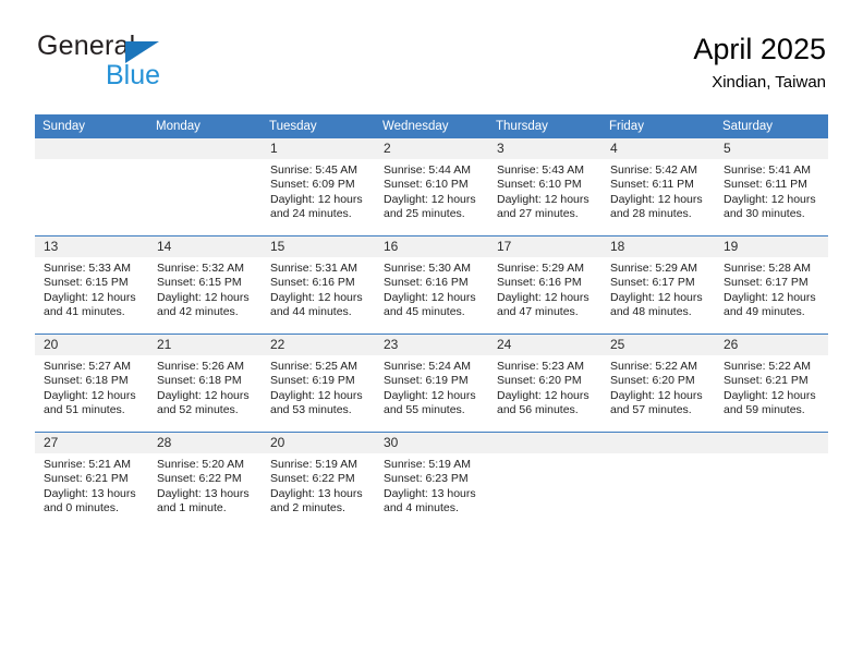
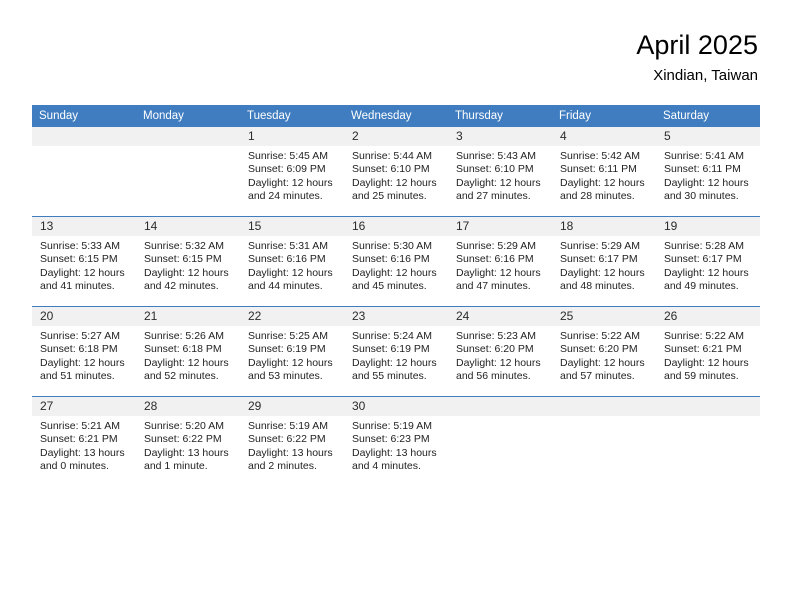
- General
- Blue
  April 2025
  Xindian, Taiwan
  Sunday	Monday	Tuesday	Wednesday	Thursday	Friday	Saturday
  		1Sunrise: 5:45 AMSunset: 6:09 PMDaylight: 12 hours and 24 minutes.	2Sunrise: 5:44 AMSunset: 6:10 PMDaylight: 12 hours and 25 minutes.	3Sunrise: 5:43 AMSunset: 6:10 PMDaylight: 12 hours and 27 minutes.	4Sunrise: 5:42 AMSunset: 6:11 PMDaylight: 12 hours and 28 minutes.	5Sunrise: 5:41 AMSunset: 6:11 PMDaylight: 12 hours and 30 minutes.
  13Sunrise: 5:33 AMSunset: 6:15 PMDaylight: 12 hours and 41 minutes.	14Sunrise: 5:32 AMSunset: 6:15 PMDaylight: 12 hours and 42 minutes.	15Sunrise: 5:31 AMSunset: 6:16 PMDaylight: 12 hours and 44 minutes.	16Sunrise: 5:30 AMSunset: 6:16 PMDaylight: 12 hours and 45 minutes.	17Sunrise: 5:29 AMSunset: 6:16 PMDaylight: 12 hours and 47 minutes.	18Sunrise: 5:29 AMSunset: 6:17 PMDaylight: 12 hours and 48 minutes.	19Sunrise: 5:28 AMSunset: 6:17 PMDaylight: 12 hours and 49 minutes.
  20Sunrise: 5:27 AMSunset: 6:18 PMDaylight: 12 hours and 51 minutes.	21Sunrise: 5:26 AMSunset: 6:18 PMDaylight: 12 hours and 52 minutes.	22Sunrise: 5:25 AMSunset: 6:19 PMDaylight: 12 hours and 53 minutes.	23Sunrise: 5:24 AMSunset: 6:19 PMDaylight: 12 hours and 55 minutes.	24Sunrise: 5:23 AMSunset: 6:20 PMDaylight: 12 hours and 56 minutes.	25Sunrise: 5:22 AMSunset: 6:20 PMDaylight: 12 hours and 57 minutes.	26Sunrise: 5:22 AMSunset: 6:21 PMDaylight: 12 hours and 59 minutes.
- 27Sunrise: 5:21 AMSunset: 6:21 PMDaylight: 13 hours and 0 minutes.	28Sunrise: 5:20 AMSunset: 6:22 PMDaylight: 13 hours and 1 minute.	20Sunrise: 5:19 AMSunset: 6:22 PMDaylight: 13 hours and 2 minutes.	30Sunrise: 5:19 AMSunset: 6:23 PMDaylight: 13 hours and 4 minutes.
+ 27Sunrise: 5:21 AMSunset: 6:21 PMDaylight: 13 hours and 0 minutes.	28Sunrise: 5:20 AMSunset: 6:22 PMDaylight: 13 hours and 1 minute.	29Sunrise: 5:19 AMSunset: 6:22 PMDaylight: 13 hours and 2 minutes.	30Sunrise: 5:19 AMSunset: 6:23 PMDaylight: 13 hours and 4 minutes.
